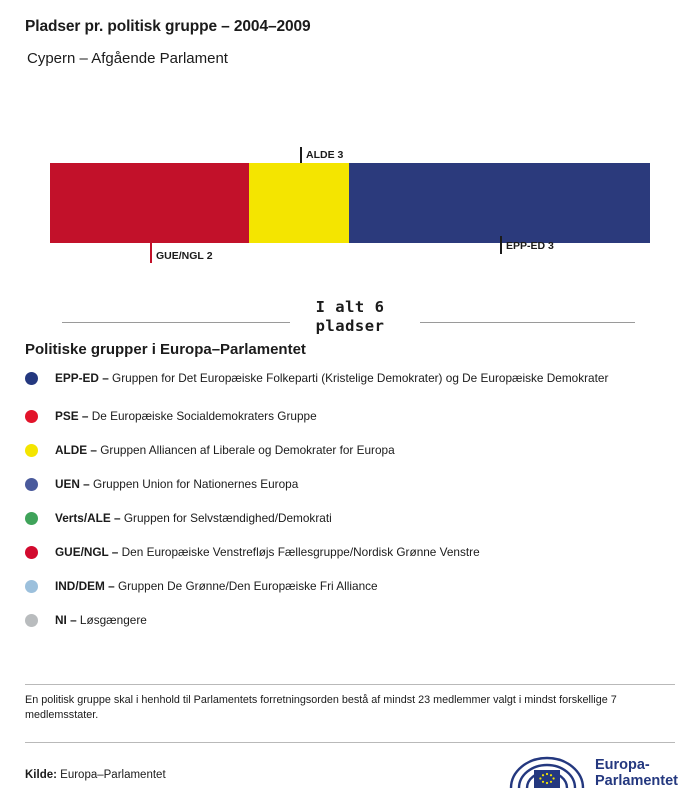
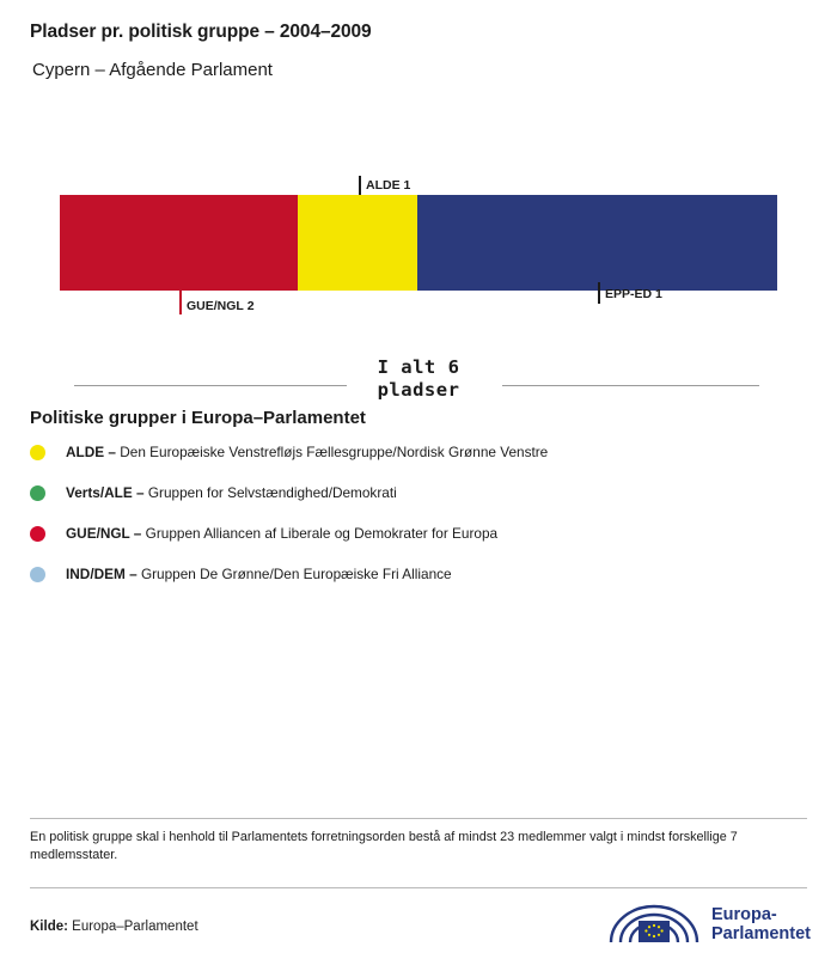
  Pladser pr. politisk gruppe – 2004–2009
  Cypern – Afgående Parlament
- ALDE 3
+ ALDE 1
  GUE/NGL 2
- EPP-ED 3
+ EPP-ED 1
  I alt 6
  pladser
  Politiske grupper i Europa–Parlamentet
- EPP-ED – Gruppen for Det Europæiske Folkeparti (Kristelige Demokrater) og De Europæiske Demokrater
- PSE – De Europæiske Socialdemokraters Gruppe
- ALDE – Gruppen Alliancen af Liberale og Demokrater for Europa
+ ALDE – Den Europæiske Venstrefløjs Fællesgruppe/Nordisk Grønne Venstre
- UEN – Gruppen Union for Nationernes Europa
  Verts/ALE – Gruppen for Selvstændighed/Demokrati
- GUE/NGL – Den Europæiske Venstrefløjs Fællesgruppe/Nordisk Grønne Venstre
+ GUE/NGL – Gruppen Alliancen af Liberale og Demokrater for Europa
  IND/DEM – Gruppen De Grønne/Den Europæiske Fri Alliance
- NI – Løsgængere
  En politisk gruppe skal i henhold til Parlamentets forretningsorden bestå af mindst 23 medlemmer valgt i mindst forskellige 7 medlemsstater.
  Kilde: Europa–Parlamentet
  Europa-
  Parlamentet
